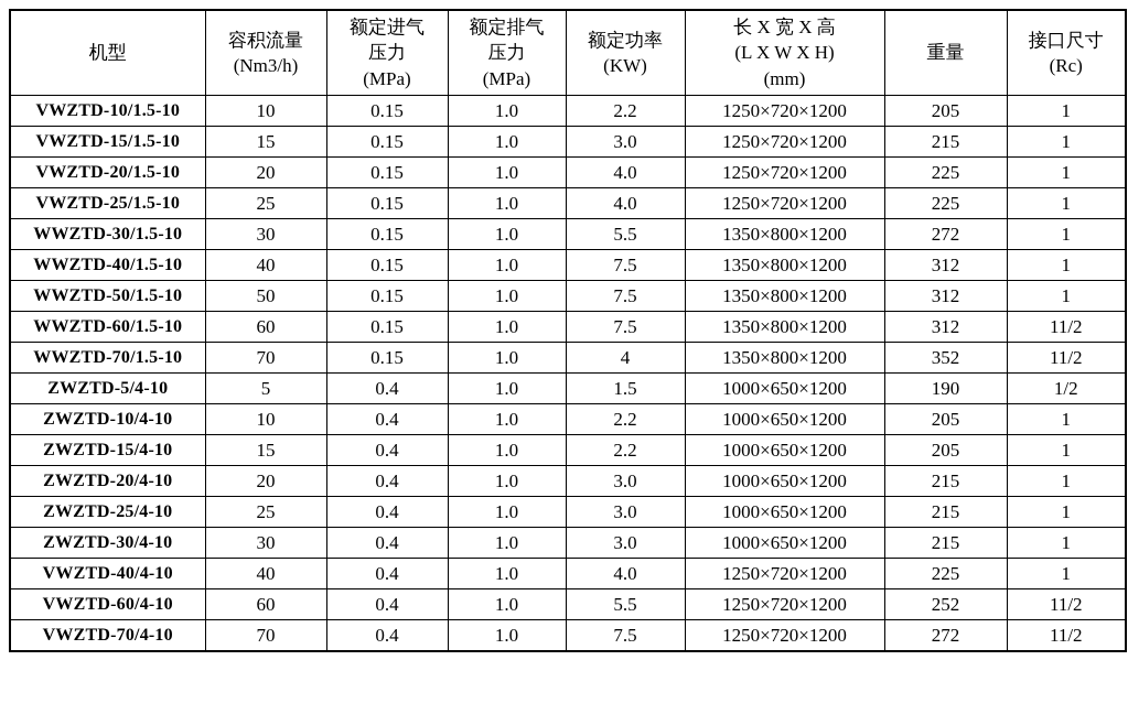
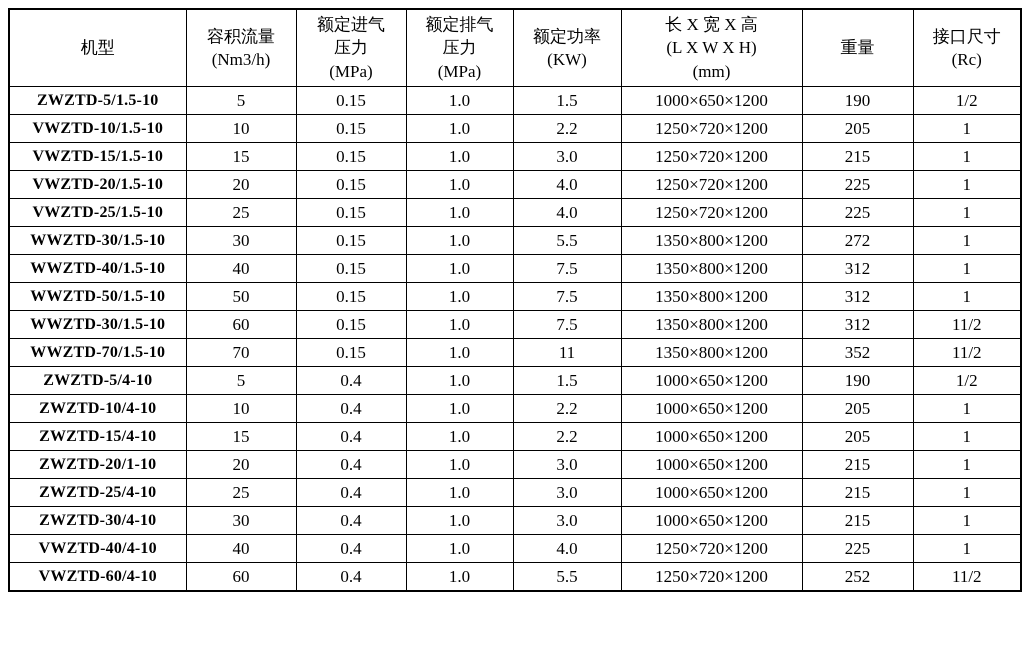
  机型	容积流量 (Nm3/h)	额定进气 压力 (MPa)	额定排气 压力 (MPa)	额定功率 (KW)	长 X 宽 X 高 (L X W X H) (mm)	重量	接口尺寸 (Rc)
+ ZWZTD-5/1.5-10	5	0.15	1.0	1.5	1000×650×1200	190	1/2
  VWZTD-10/1.5-10	10	0.15	1.0	2.2	1250×720×1200	205	1
  VWZTD-15/1.5-10	15	0.15	1.0	3.0	1250×720×1200	215	1
  VWZTD-20/1.5-10	20	0.15	1.0	4.0	1250×720×1200	225	1
  VWZTD-25/1.5-10	25	0.15	1.0	4.0	1250×720×1200	225	1
  WWZTD-30/1.5-10	30	0.15	1.0	5.5	1350×800×1200	272	1
  WWZTD-40/1.5-10	40	0.15	1.0	7.5	1350×800×1200	312	1
  WWZTD-50/1.5-10	50	0.15	1.0	7.5	1350×800×1200	312	1
- WWZTD-60/1.5-10	60	0.15	1.0	7.5	1350×800×1200	312	11/2
+ WWZTD-30/1.5-10	60	0.15	1.0	7.5	1350×800×1200	312	11/2
- WWZTD-70/1.5-10	70	0.15	1.0	4	1350×800×1200	352	11/2
+ WWZTD-70/1.5-10	70	0.15	1.0	11	1350×800×1200	352	11/2
  ZWZTD-5/4-10	5	0.4	1.0	1.5	1000×650×1200	190	1/2
  ZWZTD-10/4-10	10	0.4	1.0	2.2	1000×650×1200	205	1
  ZWZTD-15/4-10	15	0.4	1.0	2.2	1000×650×1200	205	1
- ZWZTD-20/4-10	20	0.4	1.0	3.0	1000×650×1200	215	1
+ ZWZTD-20/1-10	20	0.4	1.0	3.0	1000×650×1200	215	1
  ZWZTD-25/4-10	25	0.4	1.0	3.0	1000×650×1200	215	1
  ZWZTD-30/4-10	30	0.4	1.0	3.0	1000×650×1200	215	1
  VWZTD-40/4-10	40	0.4	1.0	4.0	1250×720×1200	225	1
  VWZTD-60/4-10	60	0.4	1.0	5.5	1250×720×1200	252	11/2
- VWZTD-70/4-10	70	0.4	1.0	7.5	1250×720×1200	272	11/2
